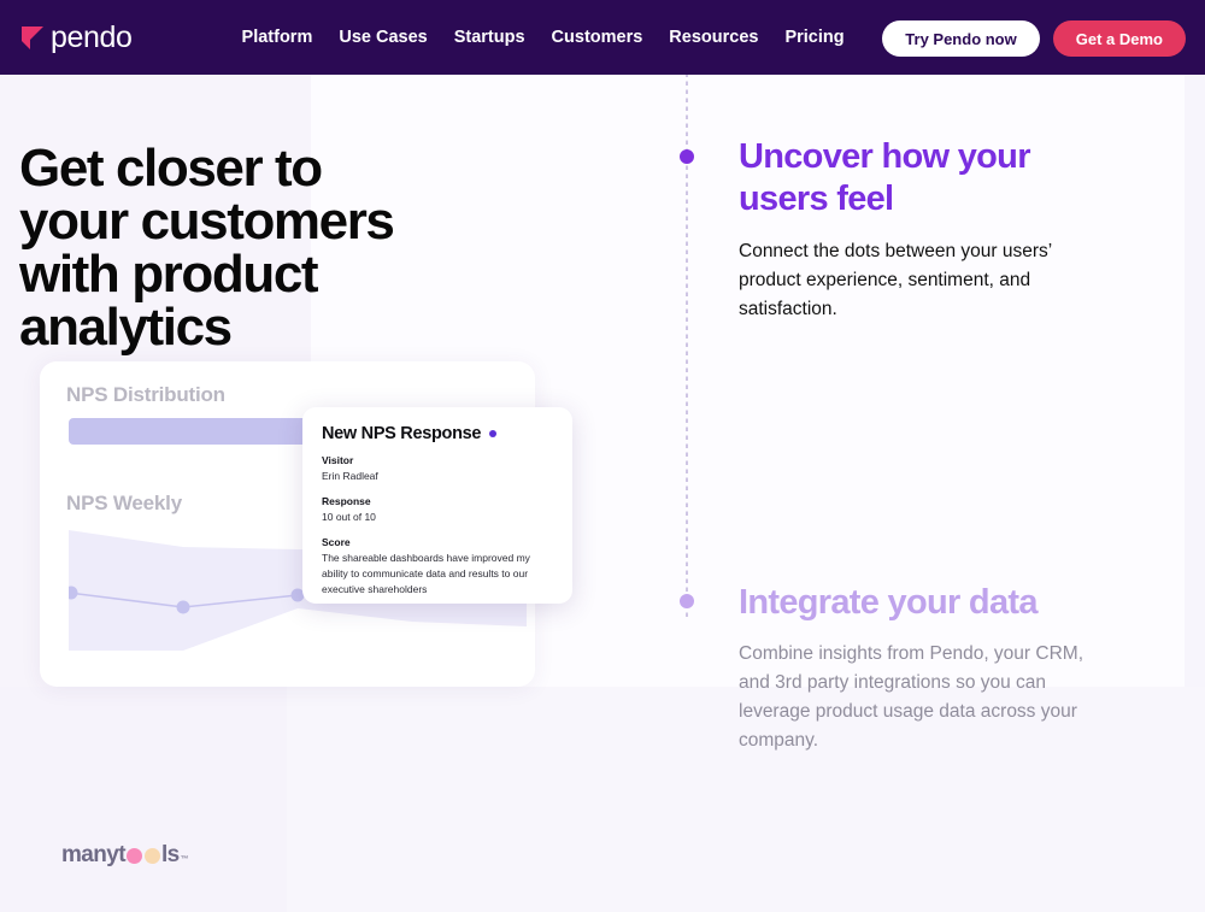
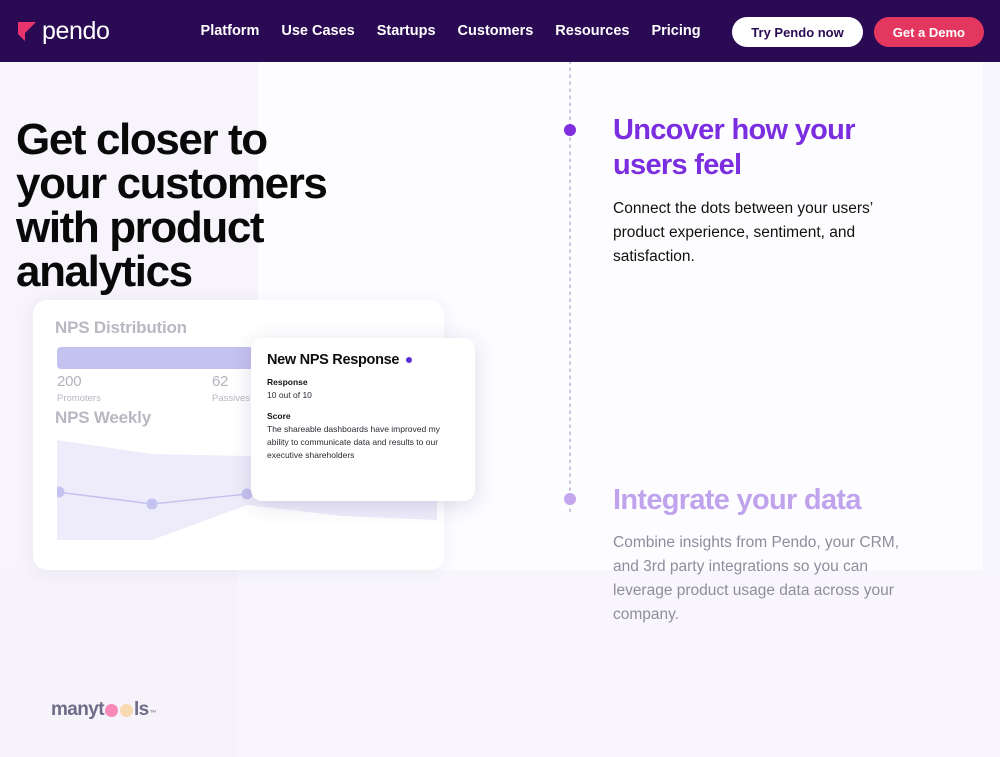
  pendo
  Platform
  Use Cases
  Startups
  Customers
  Resources
  Pricing
  Try Pendo now
  Get a Demo
  Get closer to your customers with product analytics
  Uncover how your users feel
  Connect the dots between your users’ product experience, sentiment, and satisfaction.
  Integrate your data
  Combine insights from Pendo, your CRM, and 3rd party integrations so you can leverage product usage data across your company.
  NPS Distribution
+ 200
+ Promoters
+ 62
+ Passives
  NPS Weekly
  New NPS Response
- Visitor
- Erin Radleaf
  Response
  10 out of 10
  Score
  The shareable dashboards have improved my ability to communicate data and results to our executive shareholders
  manyt
  ls
